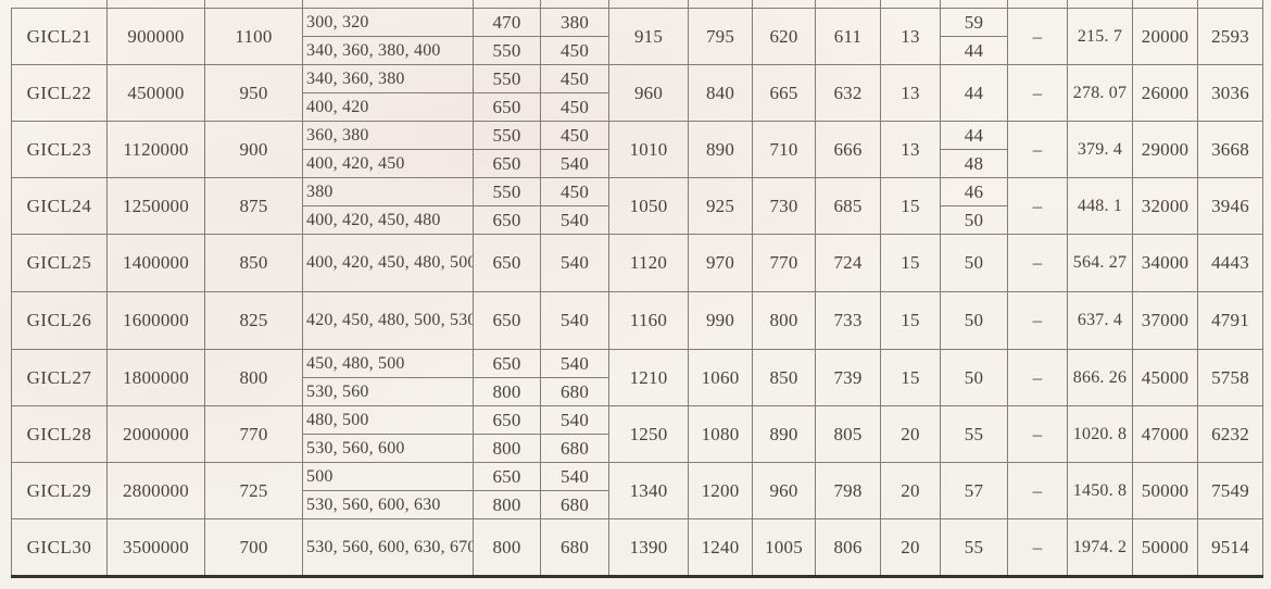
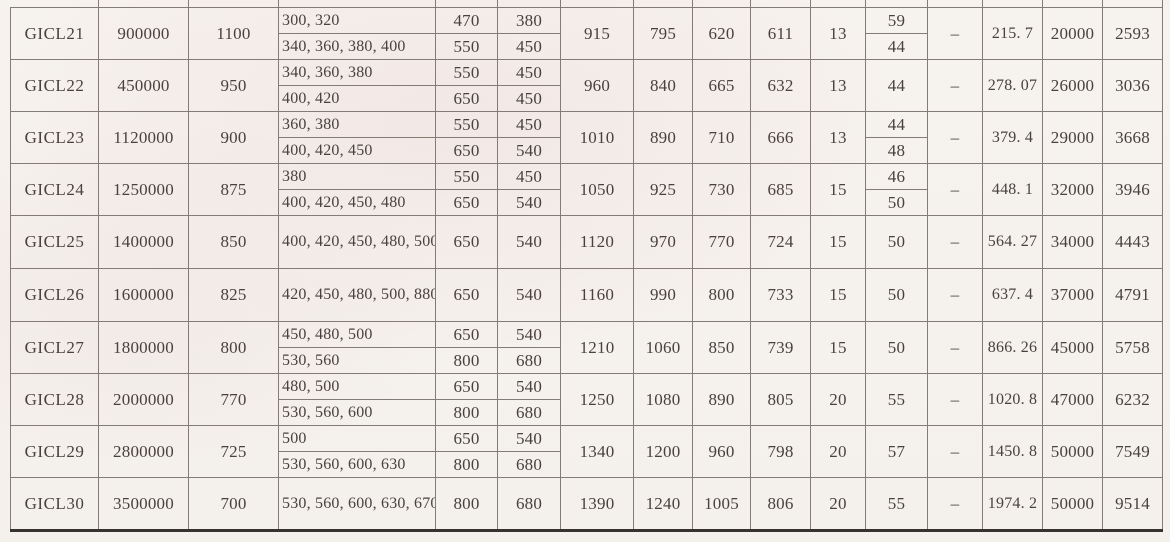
  GICL21	900000	1100	300, 320	470	380	915	795	620	611	13	59	–	215. 7	20000	2593
  340, 360, 380, 400	550	450	44
  GICL22	450000	950	340, 360, 380	550	450	960	840	665	632	13	44	–	278. 07	26000	3036
  400, 420	650	450
  GICL23	1120000	900	360, 380	550	450	1010	890	710	666	13	44	–	379. 4	29000	3668
  400, 420, 450	650	540	48
  GICL24	1250000	875	380	550	450	1050	925	730	685	15	46	–	448. 1	32000	3946
  400, 420, 450, 480	650	540	50
  GICL25	1400000	850	400, 420, 450, 480, 500	650	540	1120	970	770	724	15	50	–	564. 27	34000	4443
- GICL26	1600000	825	420, 450, 480, 500, 530	650	540	1160	990	800	733	15	50	–	637. 4	37000	4791
+ GICL26	1600000	825	420, 450, 480, 500, 880	650	540	1160	990	800	733	15	50	–	637. 4	37000	4791
  GICL27	1800000	800	450, 480, 500	650	540	1210	1060	850	739	15	50	–	866. 26	45000	5758
  530, 560	800	680
  GICL28	2000000	770	480, 500	650	540	1250	1080	890	805	20	55	–	1020. 8	47000	6232
  530, 560, 600	800	680
  GICL29	2800000	725	500	650	540	1340	1200	960	798	20	57	–	1450. 8	50000	7549
  530, 560, 600, 630	800	680
  GICL30	3500000	700	530, 560, 600, 630, 670	800	680	1390	1240	1005	806	20	55	–	1974. 2	50000	9514
